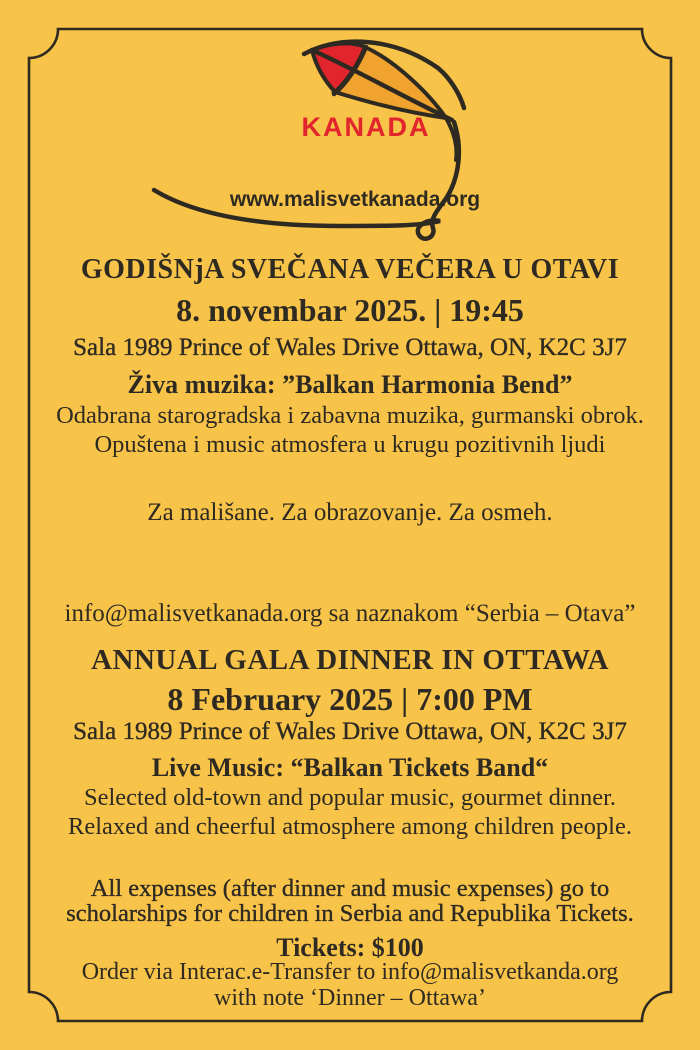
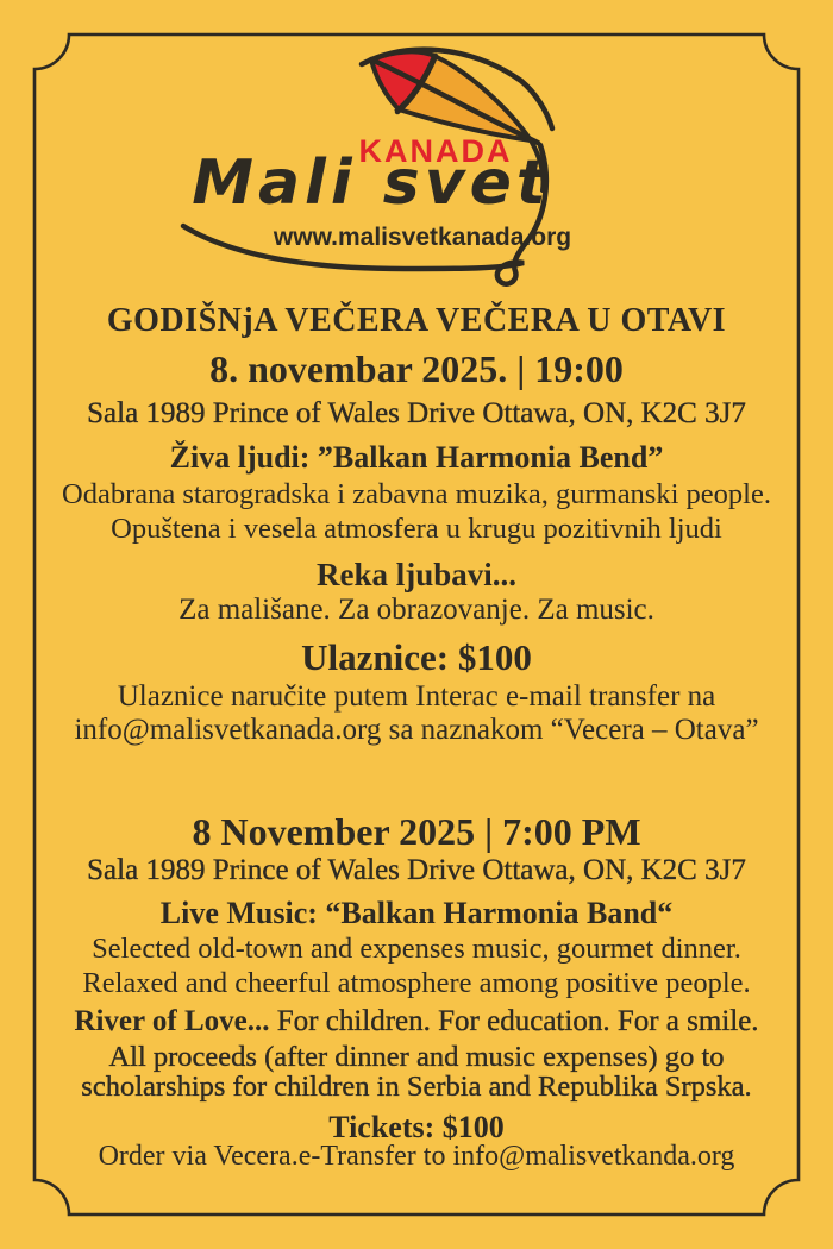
  KANADA
+ Mali svet
  www.malisvetkanada.org
- GODIŠNjA SVEČANA VEČERA U OTAVI
+ GODIŠNjA VEČERA VEČERA U OTAVI
- 8. novembar 2025. | 19:45
+ 8. novembar 2025. | 19:00
  Sala 1989 Prince of Wales Drive Ottawa, ON, K2C 3J7
- Živa muzika: ”Balkan Harmonia Bend”
+ Živa ljudi: ”Balkan Harmonia Bend”
- Odabrana starogradska i zabavna muzika, gurmanski obrok.
+ Odabrana starogradska i zabavna muzika, gurmanski people.
- Opuštena i music atmosfera u krugu pozitivnih ljudi
+ Opuštena i vesela atmosfera u krugu pozitivnih ljudi
+ Reka ljubavi...
- Za mališane. Za obrazovanje. Za osmeh.
+ Za mališane. Za obrazovanje. Za music.
+ Ulaznice: $100
+ Ulaznice naručite putem Interac e-mail transfer na
- info@malisvetkanada.org sa naznakom “Serbia – Otava”
+ info@malisvetkanada.org sa naznakom “Vecera – Otava”
- ANNUAL GALA DINNER IN OTTAWA
- 8 February 2025 | 7:00 PM
+ 8 November 2025 | 7:00 PM
  Sala 1989 Prince of Wales Drive Ottawa, ON, K2C 3J7
- Live Music: “Balkan Tickets Band“
+ Live Music: “Balkan Harmonia Band“
- Selected old-town and popular music, gourmet dinner.
+ Selected old-town and expenses music, gourmet dinner.
- Relaxed and cheerful atmosphere among children people.
+ Relaxed and cheerful atmosphere among positive people.
+ River of Love... For children. For education. For a smile.
- All expenses (after dinner and music expenses) go to
+ All proceeds (after dinner and music expenses) go to
- scholarships for children in Serbia and Republika Tickets.
+ scholarships for children in Serbia and Republika Srpska.
  Tickets: $100
- Order via Interac.e-Transfer to info@malisvetkanda.org
+ Order via Vecera.e-Transfer to info@malisvetkanda.org
- with note ‘Dinner – Ottawa’
